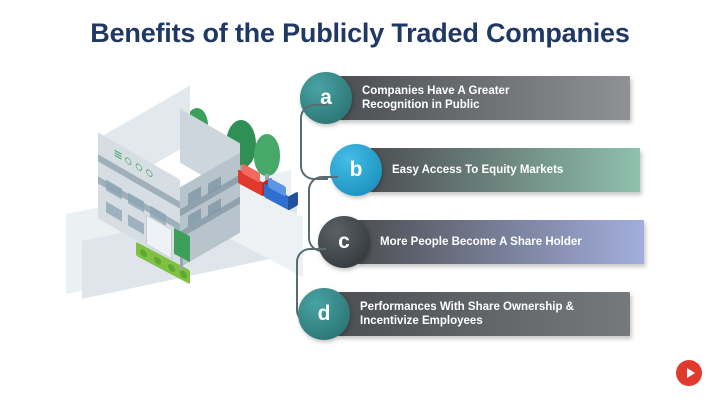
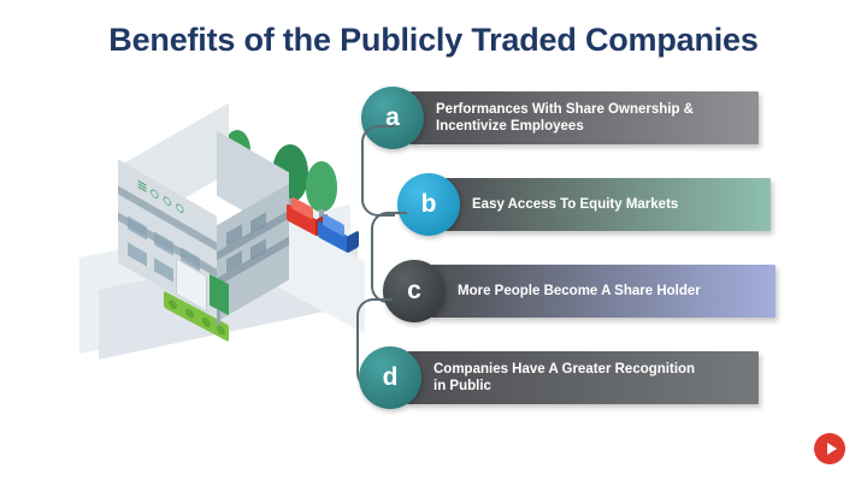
  Benefits of the Publicly Traded Companies
- Companies Have A Greater Recognition in Public
+ Performances With Share Ownership & Incentivize Employees
  a
  Easy Access To Equity Markets
  b
  More People Become A Share Holder
  c
- Performances With Share Ownership & Incentivize Employees
+ Companies Have A Greater Recognition in Public
  d
